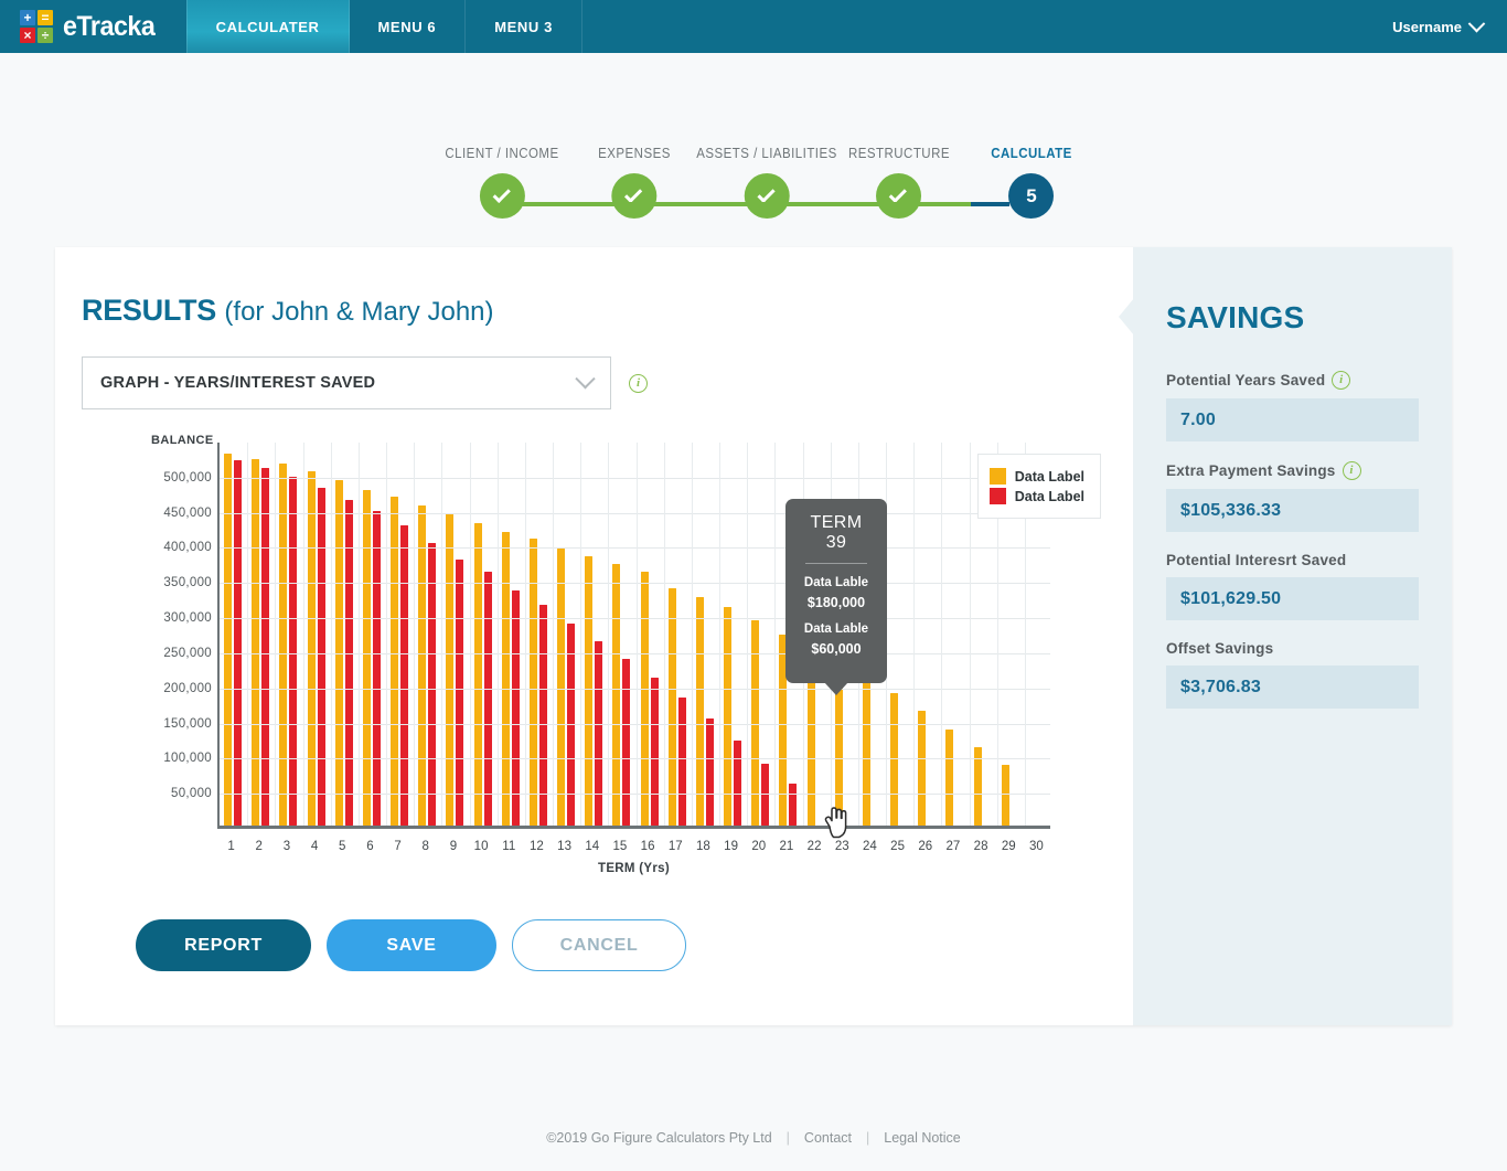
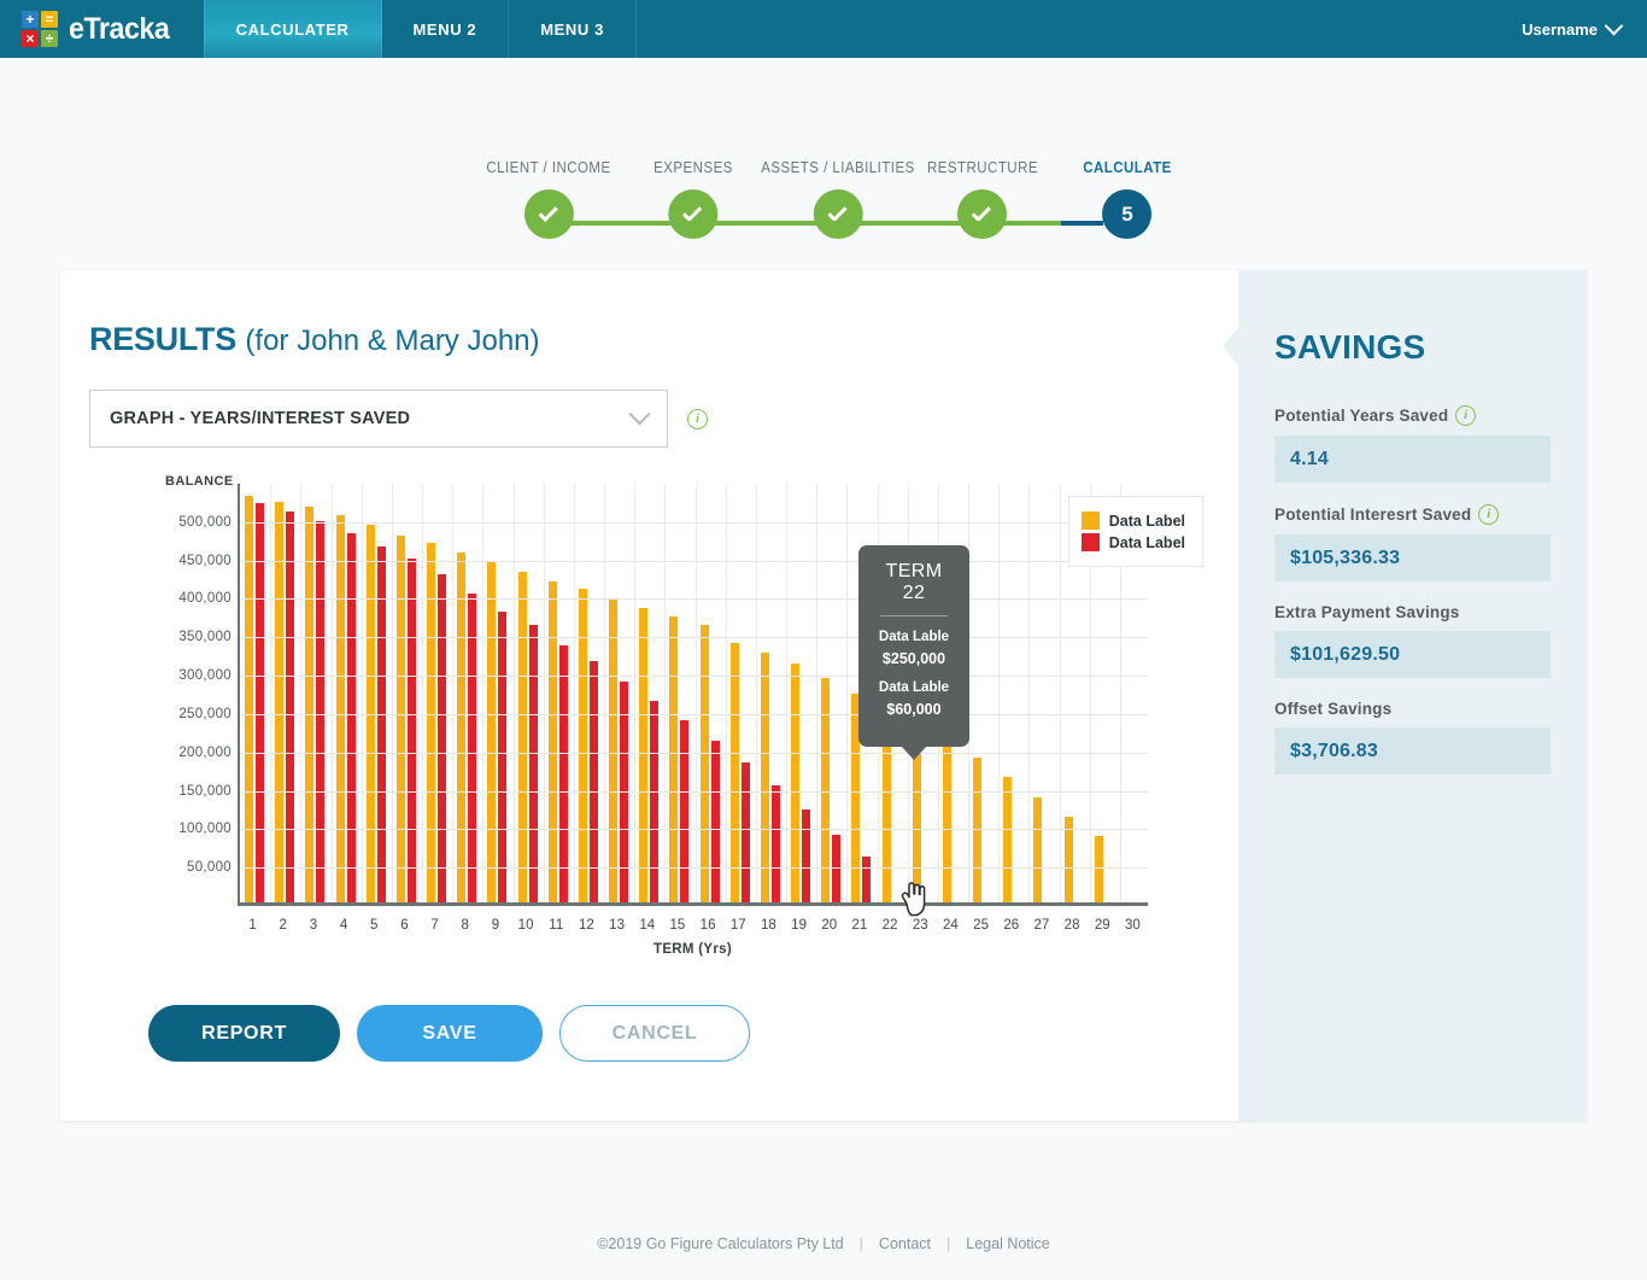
  +
  =
  ×
  ÷
  eTracka
  CALCULATER
- MENU 6
+ MENU 2
  MENU 3
  Username
  CLIENT / INCOME
  EXPENSES
  ASSETS / LIABILITIES
  RESTRUCTURE
  CALCULATE
  5
  RESULTS (for John & Mary John)
  GRAPH - YEARS/INTEREST SAVED
  i
  BALANCE
  50,000
  100,000
  150,000
  200,000
  250,000
  300,000
  350,000
  400,000
  450,000
  500,000
  1
  2
  3
  4
  5
  6
  7
  8
  9
  10
  11
  12
  13
  14
  15
  16
  17
  18
  19
  20
  21
  22
  23
  24
  25
  26
  27
  28
  29
  30
  TERM (Yrs)
  Data Label
  Data Label
  REPORT
  SAVE
  CANCEL
  SAVINGS
  Potential Years Saved
  i
- 7.00
+ 4.14
- Extra Payment Savings
+ Potential Interesrt Saved
  i
  $105,336.33
- Potential Interesrt Saved
+ Extra Payment Savings
  $101,629.50
  Offset Savings
  $3,706.83
- TERM 39
+ TERM 22
  Data Lable
- $180,000
+ $250,000
  Data Lable
  $60,000
  ©2019 Go Figure Calculators Pty Ltd
  |
  Contact
  |
  Legal Notice
